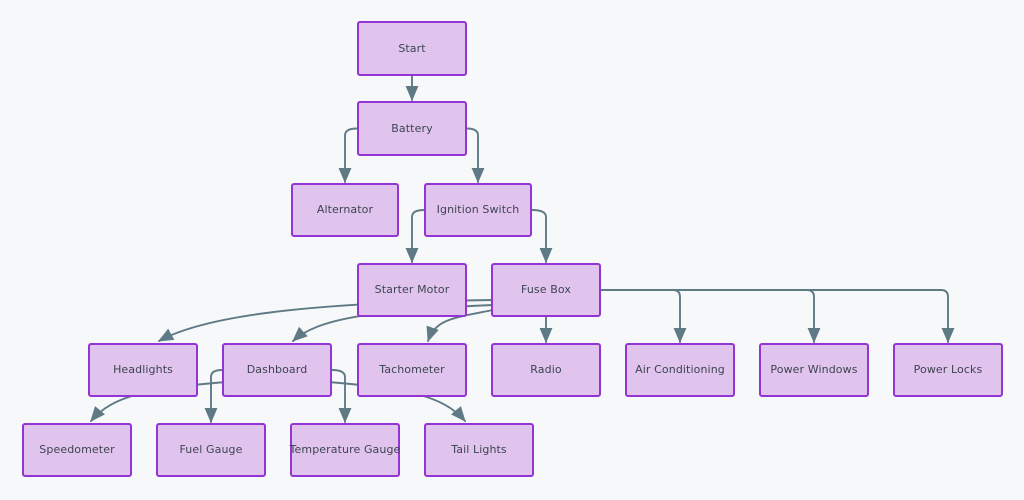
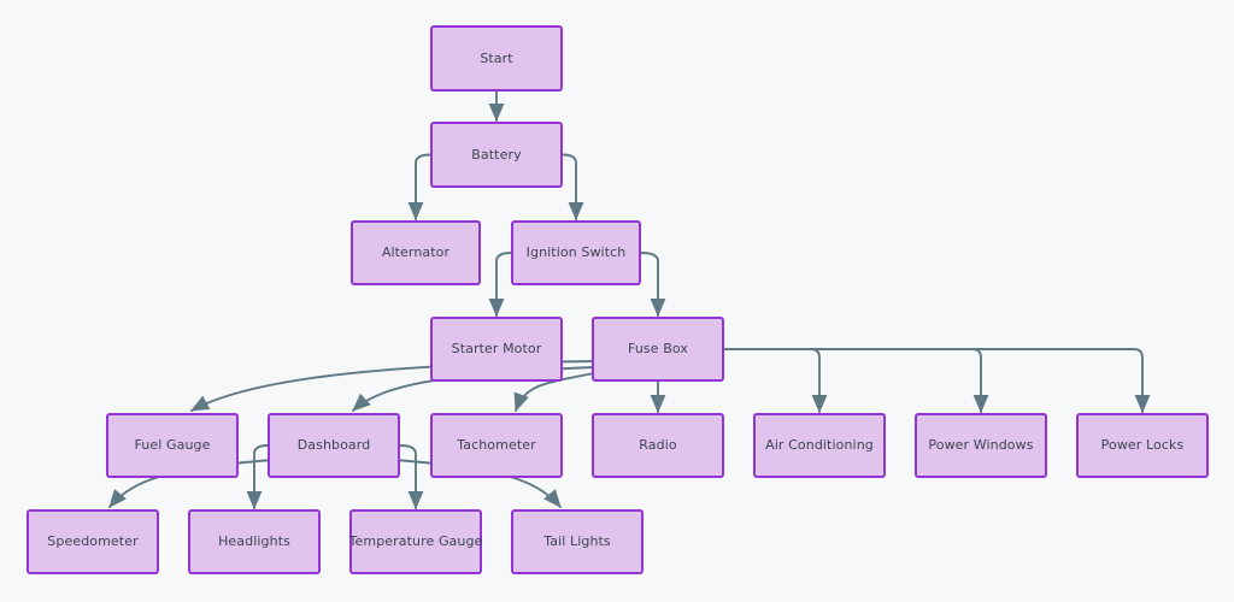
  Start
  Battery
  Alternator
  Ignition Switch
  Starter Motor
  Fuse Box
- Headlights
+ Fuel Gauge
  Dashboard
  Tachometer
  Radio
  Air Conditioning
  Power Windows
  Power Locks
  Speedometer
- Fuel Gauge
+ Headlights
  Temperature Gauge
  Tail Lights
